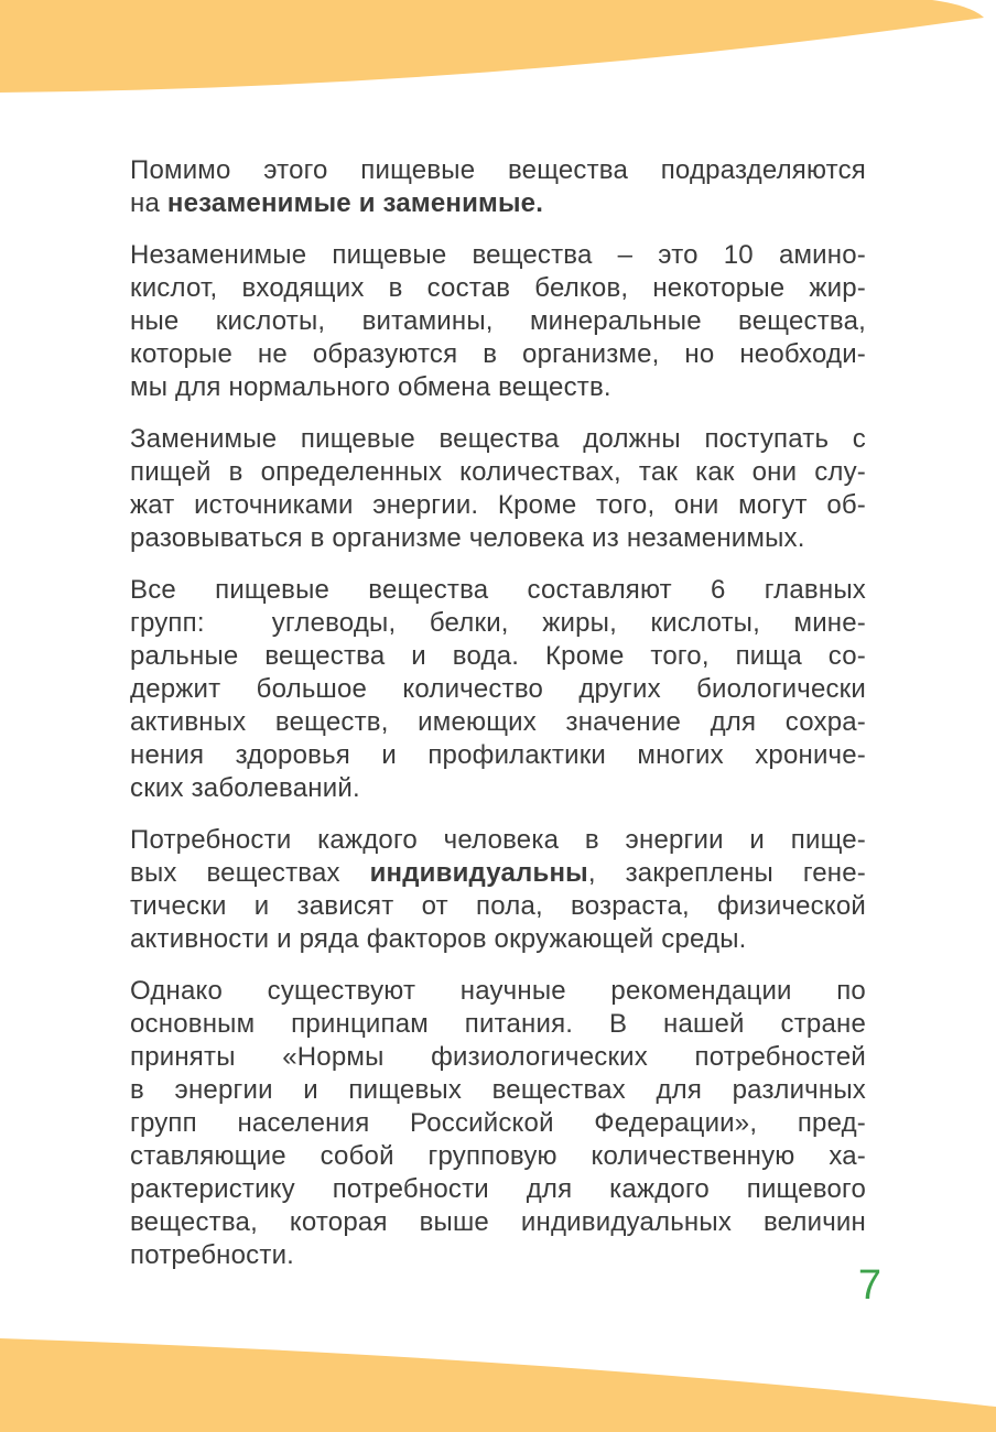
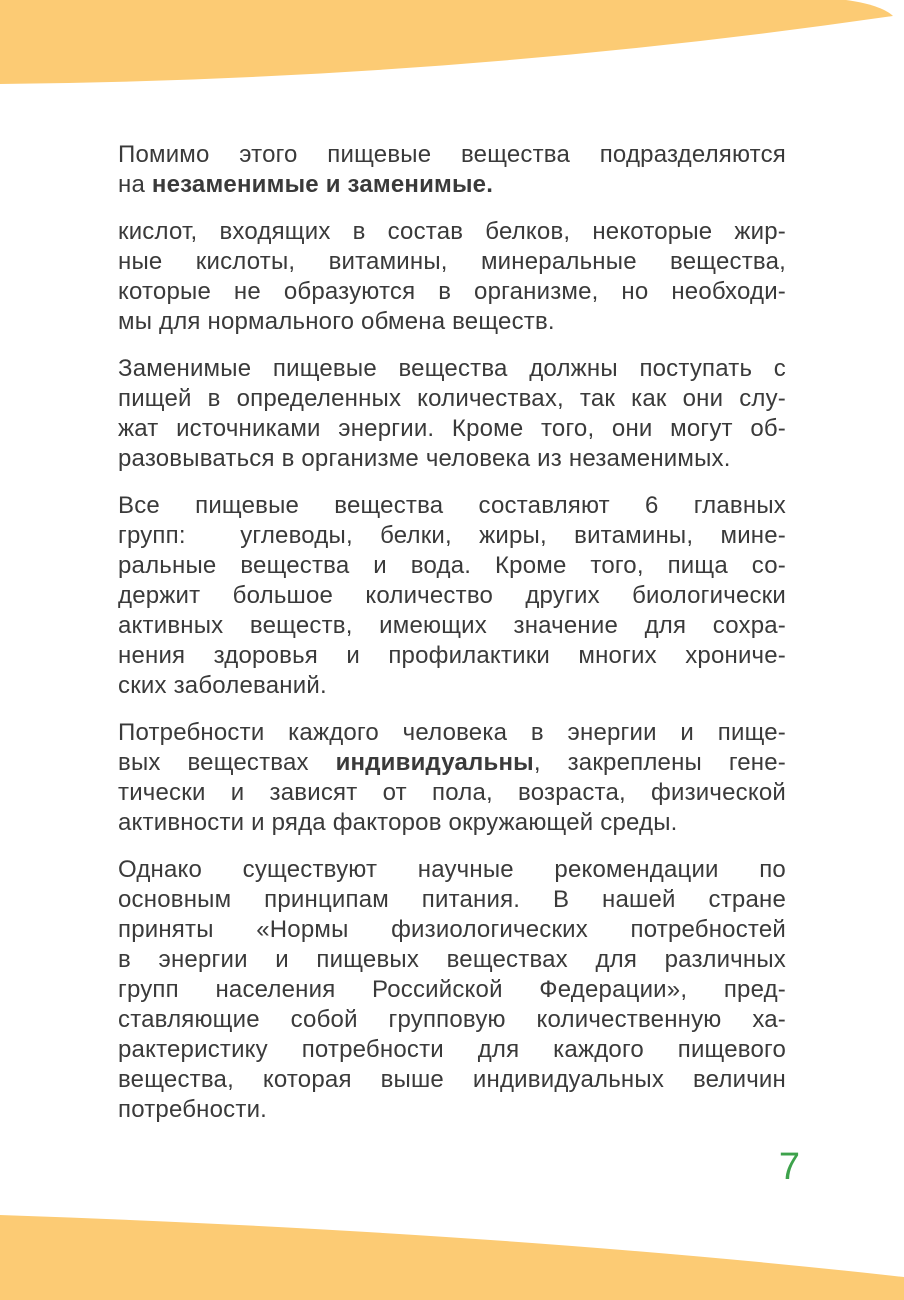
  Помимо этого пищевые вещества подразделяются
  на незаменимые и заменимые.
- Незаменимые пищевые вещества – это 10 амино-
  кислот, входящих в состав белков, некоторые жир-
  ные кислоты, витамины, минеральные вещества,
  которые не образуются в организме, но необходи-
  мы для нормального обмена веществ.
  Заменимые пищевые вещества должны поступать с
  пищей в определенных количествах, так как они слу-
  жат источниками энергии. Кроме того, они могут об-
  разовываться в организме человека из незаменимых.
  Все пищевые вещества составляют 6 главных
- групп: углеводы, белки, жиры, кислоты, мине-
+ групп: углеводы, белки, жиры, витамины, мине-
  ральные вещества и вода. Кроме того, пища со-
  держит большое количество других биологически
  активных веществ, имеющих значение для сохра-
  нения здоровья и профилактики многих хрониче-
  ских заболеваний.
  Потребности каждого человека в энергии и пище-
  вых веществах индивидуальны, закреплены гене-
  тически и зависят от пола, возраста, физической
  активности и ряда факторов окружающей среды.
  Однако существуют научные рекомендации по
  основным принципам питания. В нашей стране
  приняты «Нормы физиологических потребностей
  в энергии и пищевых веществах для различных
  групп населения Российской Федерации», пред-
  ставляющие собой групповую количественную ха-
  рактеристику потребности для каждого пищевого
  вещества, которая выше индивидуальных величин
  потребности.
  7
